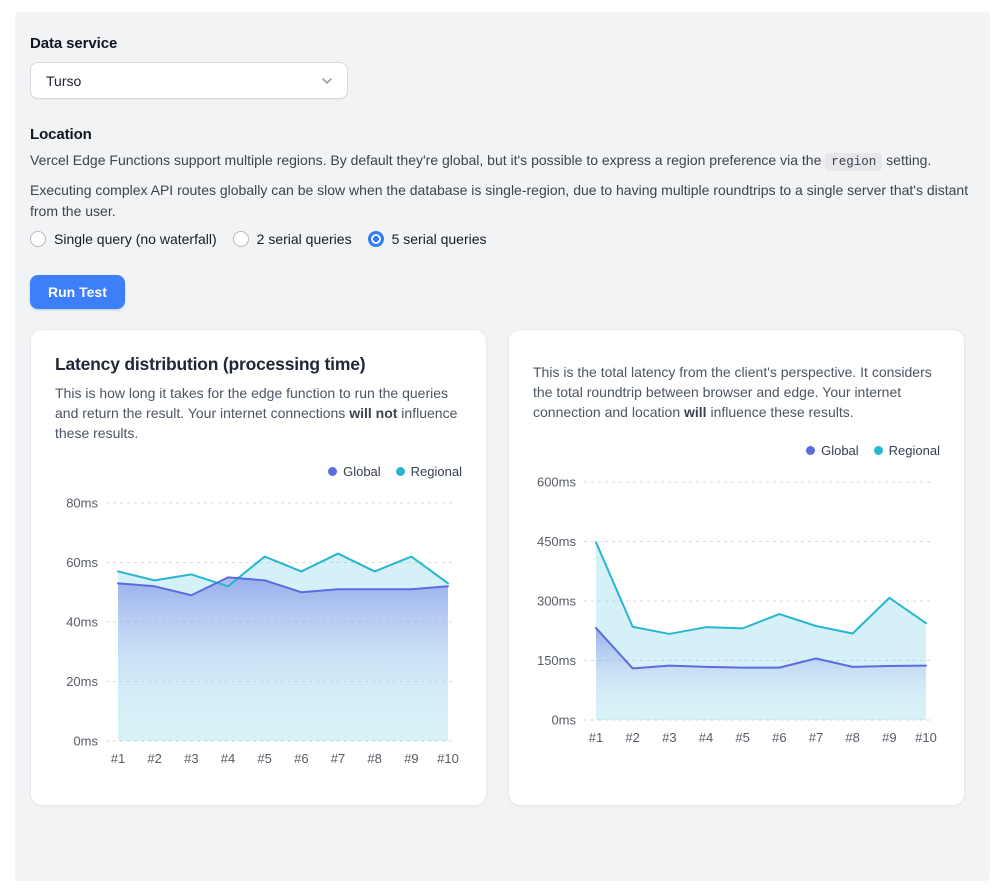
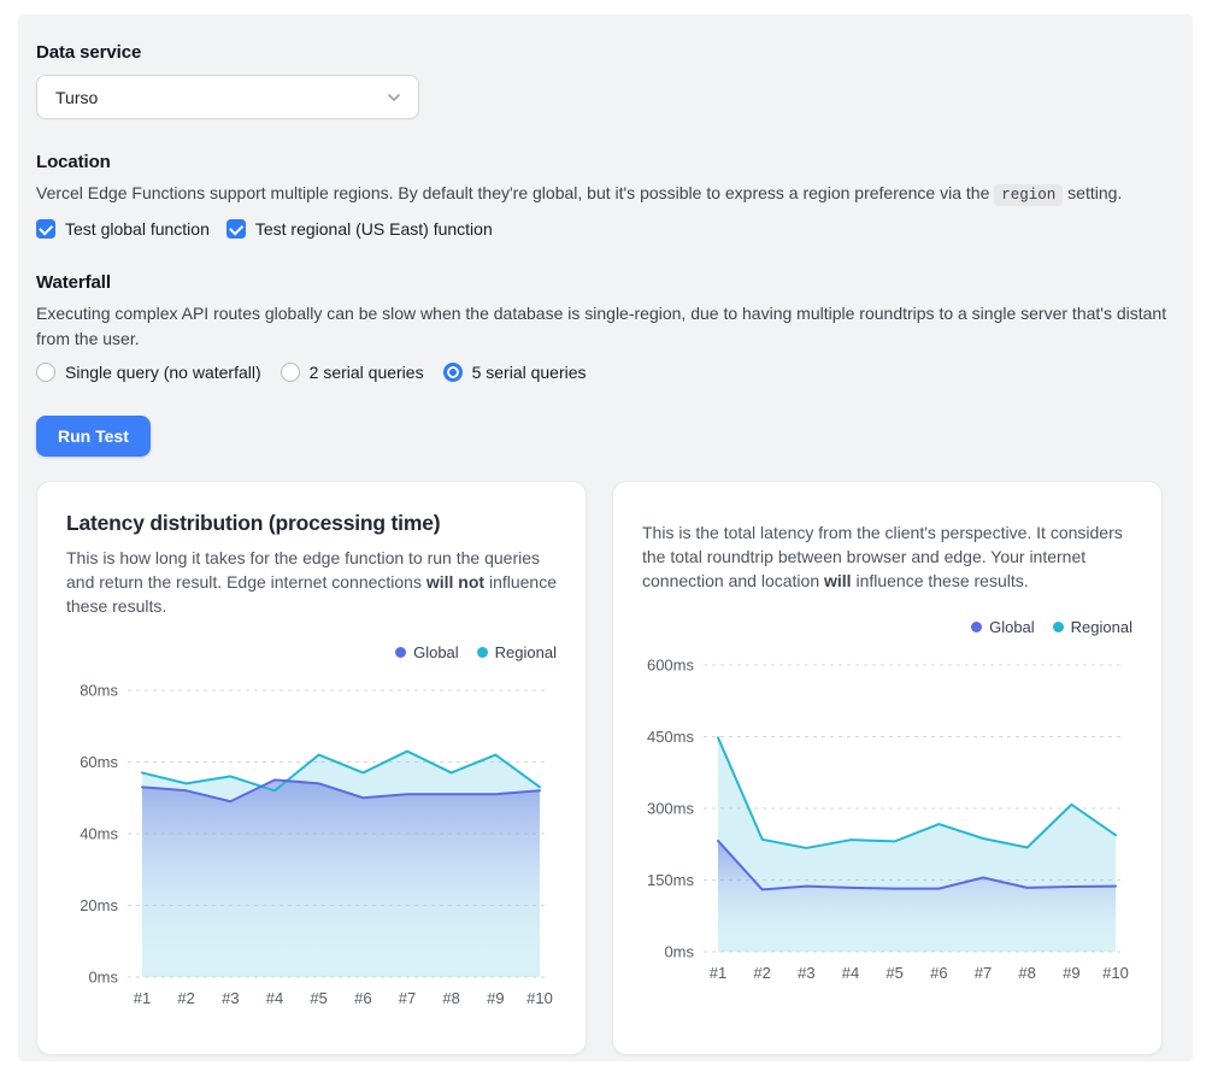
  Data service
  Turso
  Location
  Vercel Edge Functions support multiple regions. By default they're global, but it's possible to express a region preference via the region setting.
+ Test global function
+ Test regional (US East) function
+ Waterfall
  Executing complex API routes globally can be slow when the database is single-region, due to having multiple roundtrips to a single server that's distant from the user.
  Single query (no waterfall)
  2 serial queries
  5 serial queries
  Run Test
  Latency distribution (processing time)
- This is how long it takes for the edge function to run the queries and return the result. Your internet connections will not influence these results.
+ This is how long it takes for the edge function to run the queries and return the result. Edge internet connections will not influence these results.
  Global
  Regional
  0ms
  20ms
  40ms
  60ms
  80ms
  #1
  #2
  #3
  #4
  #5
  #6
  #7
  #8
  #9
  #10
  This is the total latency from the client's perspective. It considers the total roundtrip between browser and edge. Your internet connection and location will influence these results.
  Global
  Regional
  0ms
  150ms
  300ms
  450ms
  600ms
  #1
  #2
  #3
  #4
  #5
  #6
  #7
  #8
  #9
  #10
